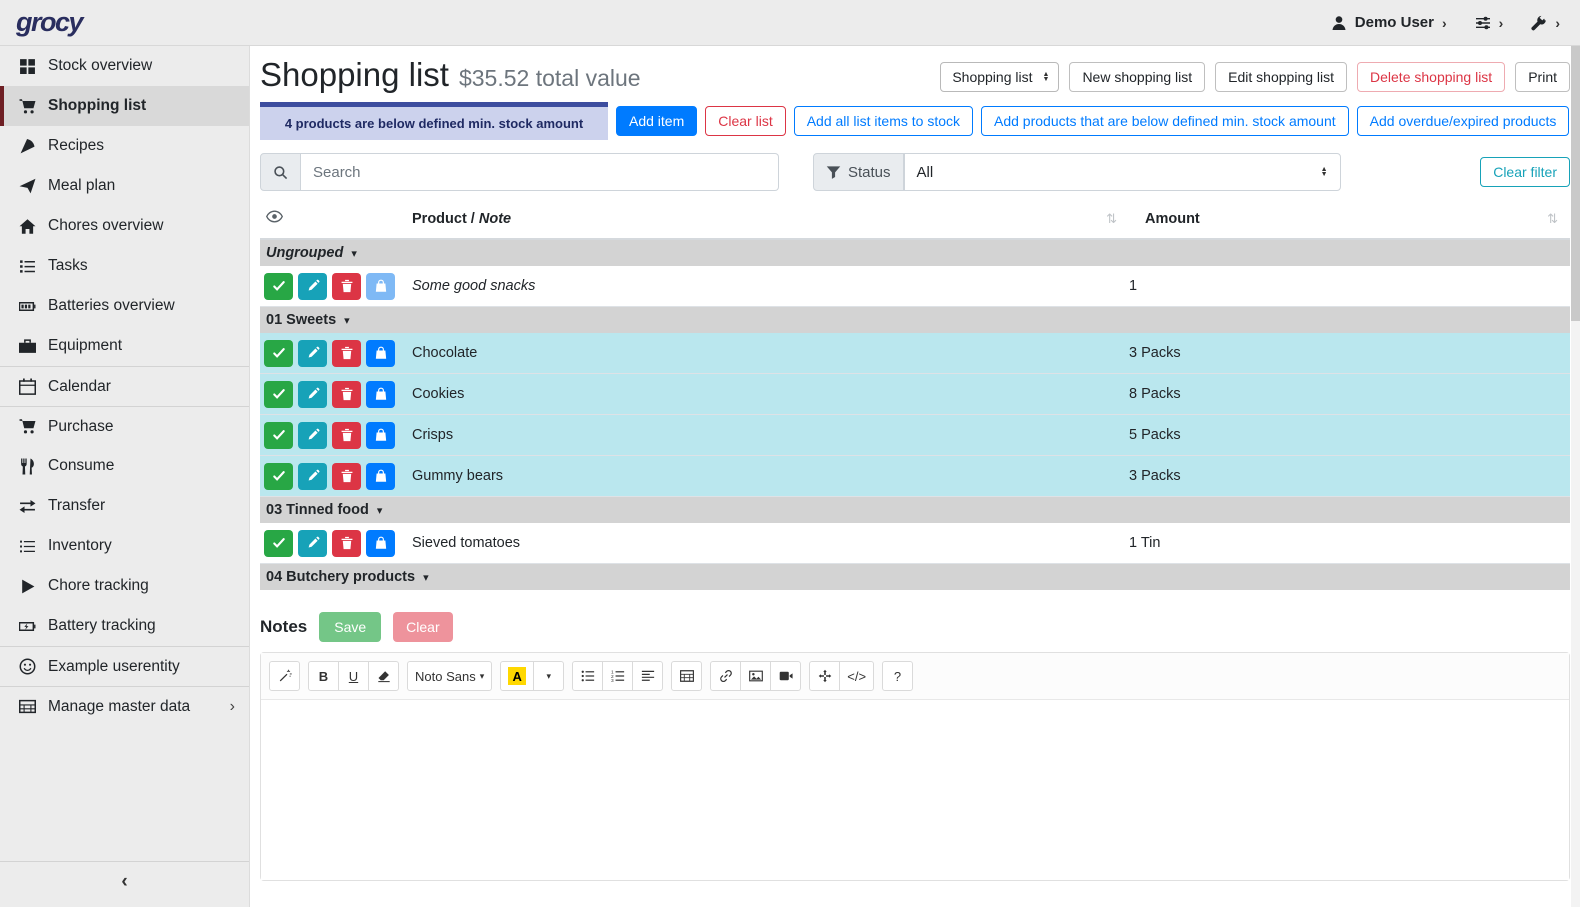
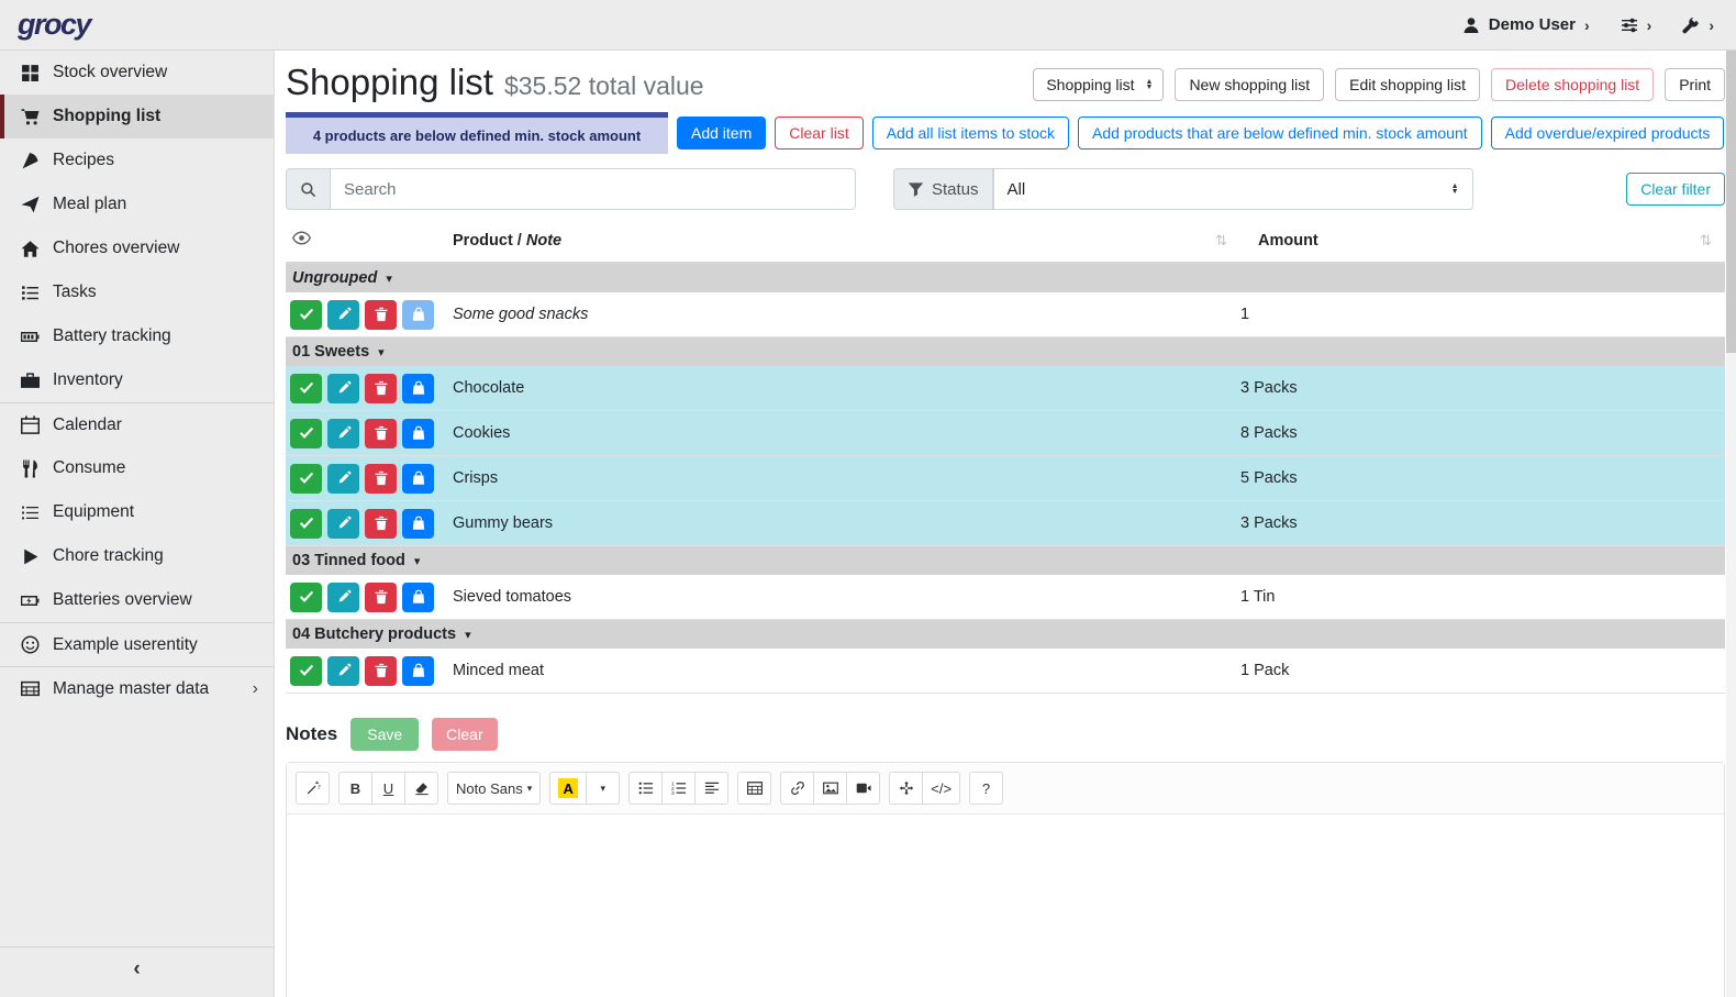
  grocy
  Demo User
  ›
  ›
  ›
  Stock overview
  Shopping list
  Recipes
  Meal plan
  Chores overview
  Tasks
- Batteries overview
+ Battery tracking
- Equipment
+ Inventory
  Calendar
- Purchase
  Consume
- Transfer
- Inventory
+ Equipment
  Chore tracking
- Battery tracking
+ Batteries overview
  Example userentity
  Manage master data
  ›
  ‹
  Shopping list
  $35.52 total value
  Shopping list
  New shopping list
  Edit shopping list
  Delete shopping list
  Print
  4 products are below defined min. stock amount
  Add item
  Clear list
  Add all list items to stock
  Add products that are below defined min. stock amount
  Add overdue/expired products
  Search
  Status
  All
  Clear filter
  Product / Note
  ⇅
  Amount
  ⇅
  Ungrouped
  ▾
  Some good snacks
  1
  01 Sweets
  ▾
  Chocolate
  3 Packs
  Cookies
  8 Packs
  Crisps
  5 Packs
  Gummy bears
  3 Packs
  03 Tinned food
  ▾
  Sieved tomatoes
  1 Tin
  04 Butchery products
  ▾
+ Minced meat
+ 1 Pack
  Notes
  Save
  Clear
  B
  U
  Noto Sans
  ▾
  A
  ▾
  </>
  ?
